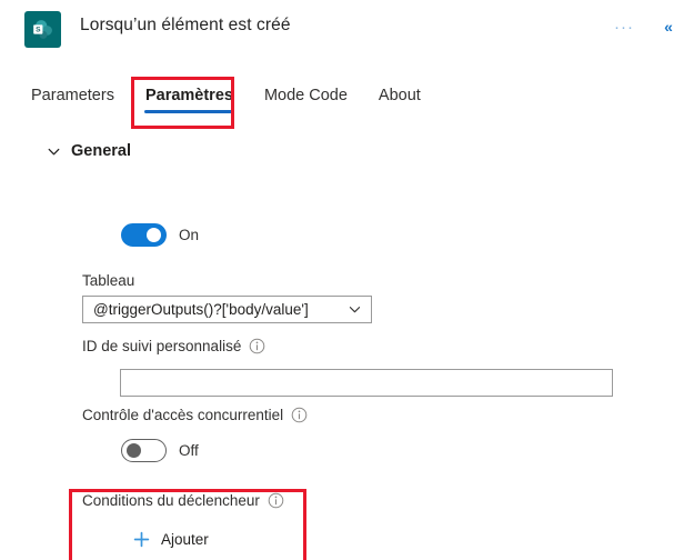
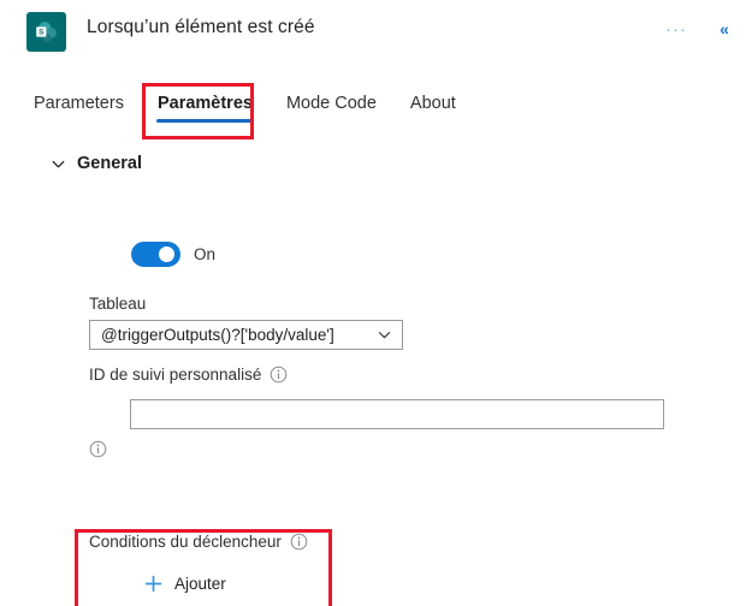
  Lorsqu’un élément est créé
  ···
  «
  Parameters
  Paramètres
  Mode Code
  About
  General
  On
  Tableau
  @triggerOutputs()?['body/value']
  ID de suivi personnalisé
- Contrôle d'accès concurrentiel
- Off
  Conditions du déclencheur
  Ajouter
